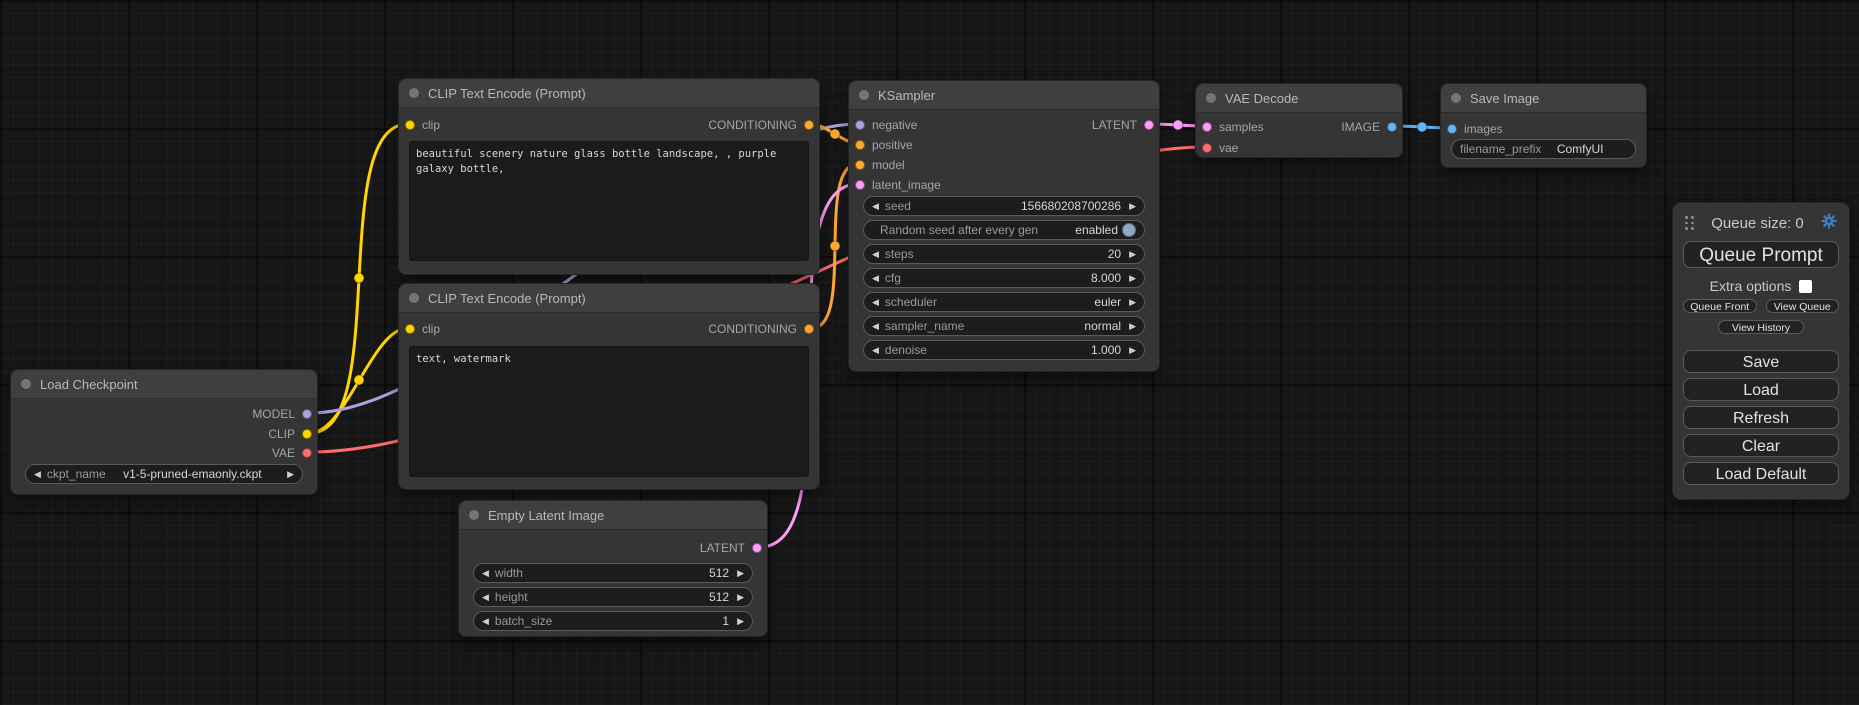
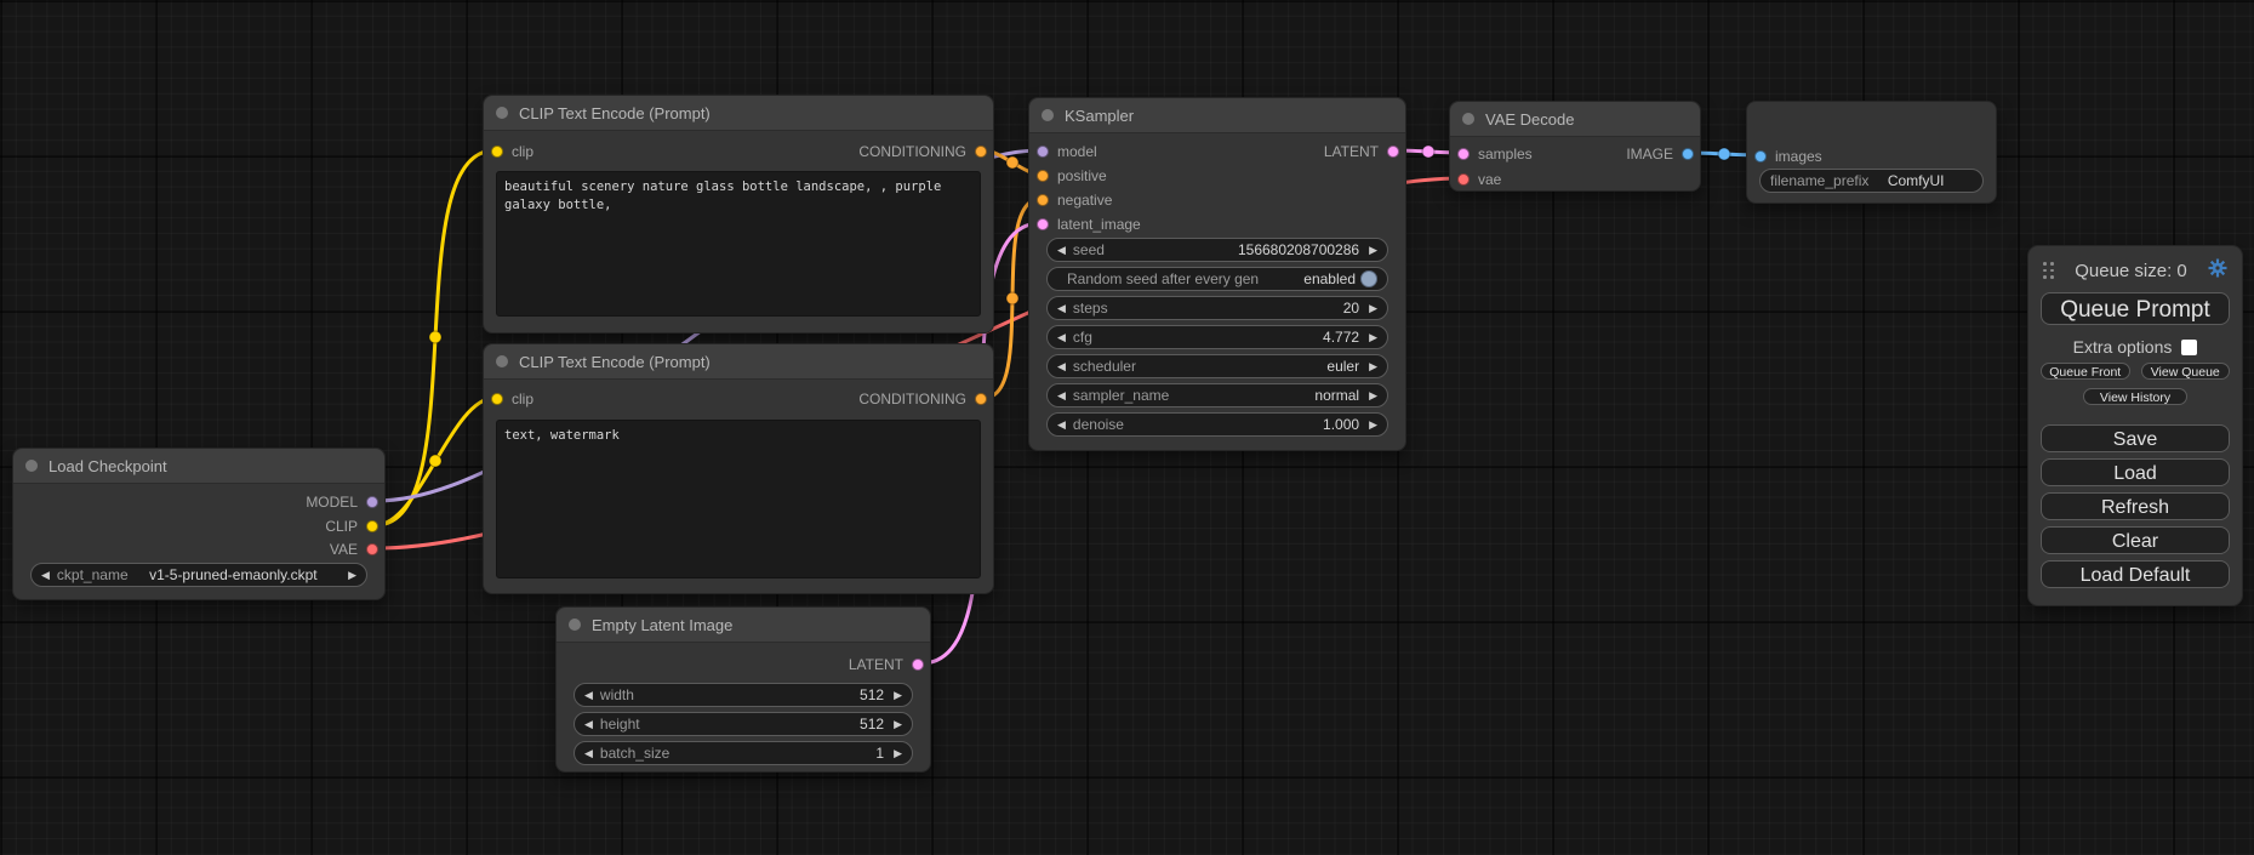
  Load Checkpoint
  MODEL
  CLIP
  VAE
  ◀
  ckpt_name
  v1-5-pruned-emaonly.ckpt
  ▶
  CLIP Text Encode (Prompt)
  clip
  CONDITIONING
  beautiful scenery nature glass bottle landscape, , purple galaxy bottle,
  CLIP Text Encode (Prompt)
  clip
  CONDITIONING
  text, watermark
  KSampler
- negative
+ model
  positive
- model
+ negative
  latent_image
  LATENT
  ◀
  seed
  156680208700286
  ▶
  Random seed after every gen
  enabled
  ◀
  steps
  20
  ▶
  ◀
  cfg
- 8.000
+ 4.772
  ▶
  ◀
  scheduler
  euler
  ▶
  ◀
  sampler_name
  normal
  ▶
  ◀
  denoise
  1.000
  ▶
  Empty Latent Image
  LATENT
  ◀
  width
  512
  ▶
  ◀
  height
  512
  ▶
  ◀
  batch_size
  1
  ▶
  VAE Decode
  samples
  vae
  IMAGE
- Save Image
  images
  filename_prefix
  ComfyUI
  Queue size: 0
  Queue Prompt
  Extra options
  Queue Front
  View Queue
  View History
  Save
  Load
  Refresh
  Clear
  Load Default
